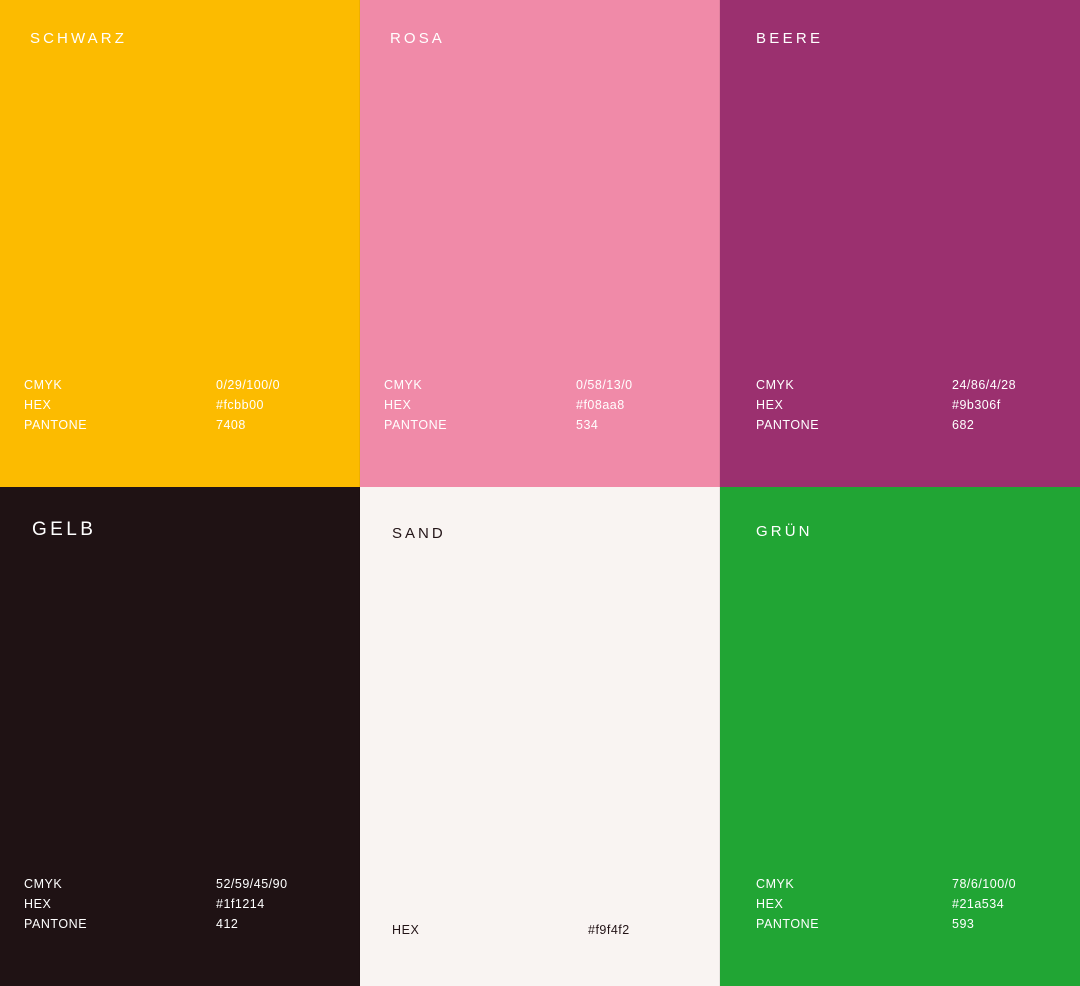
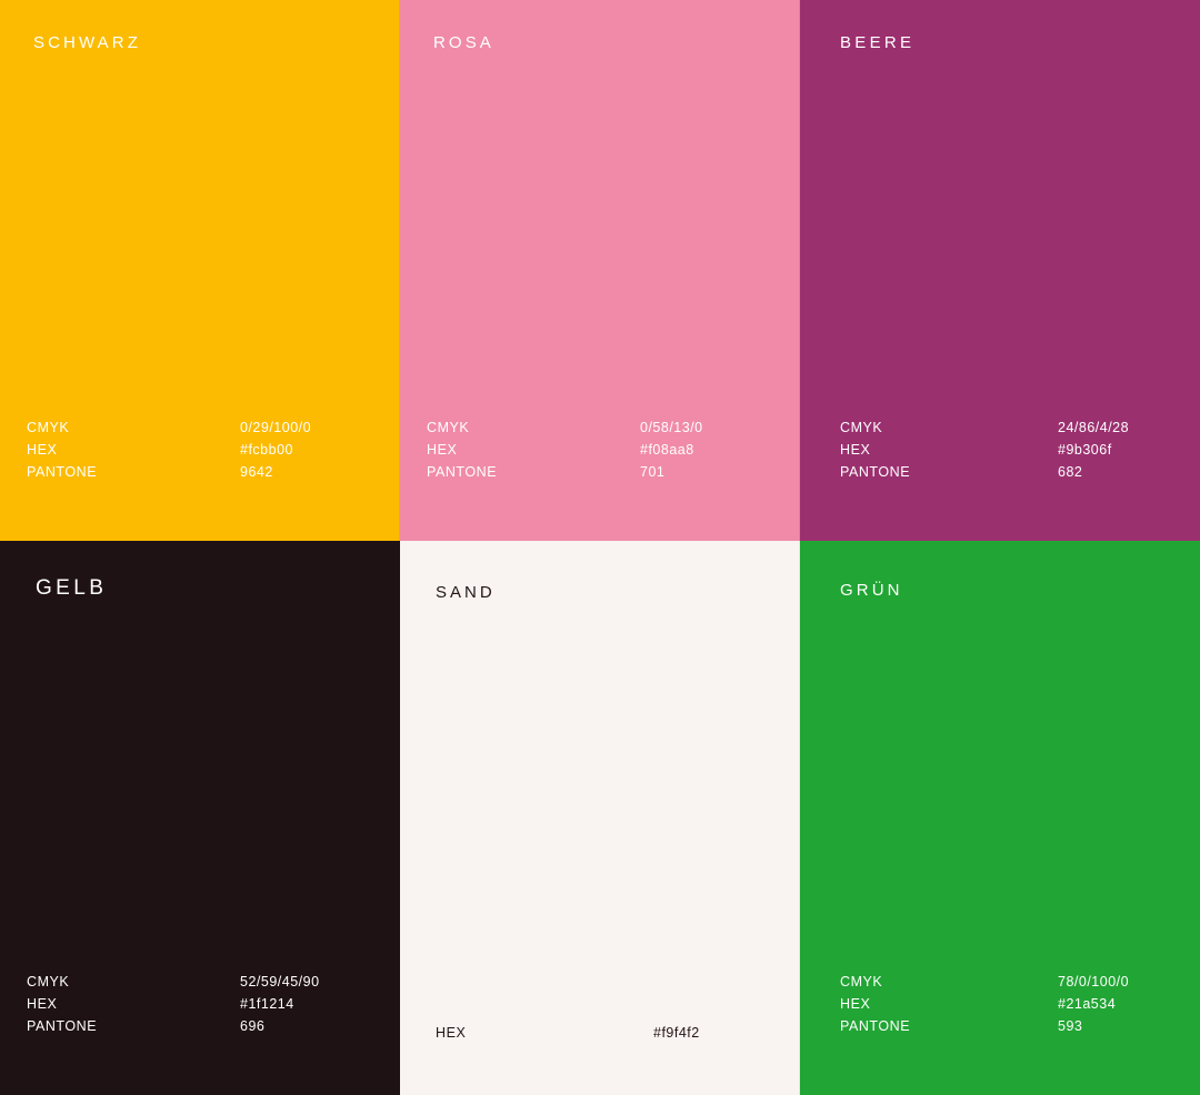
  SCHWARZ
  CMYK
  0/29/100/0
  HEX
  #fcbb00
  PANTONE
- 7408
+ 9642
  ROSA
  CMYK
  0/58/13/0
  HEX
  #f08aa8
  PANTONE
- 534
+ 701
  BEERE
  CMYK
  24/86/4/28
  HEX
  #9b306f
  PANTONE
  682
  GELB
  CMYK
  52/59/45/90
  HEX
  #1f1214
  PANTONE
- 412
+ 696
  SAND
  HEX
  #f9f4f2
  GRÜN
  CMYK
- 78/6/100/0
+ 78/0/100/0
  HEX
  #21a534
  PANTONE
  593
